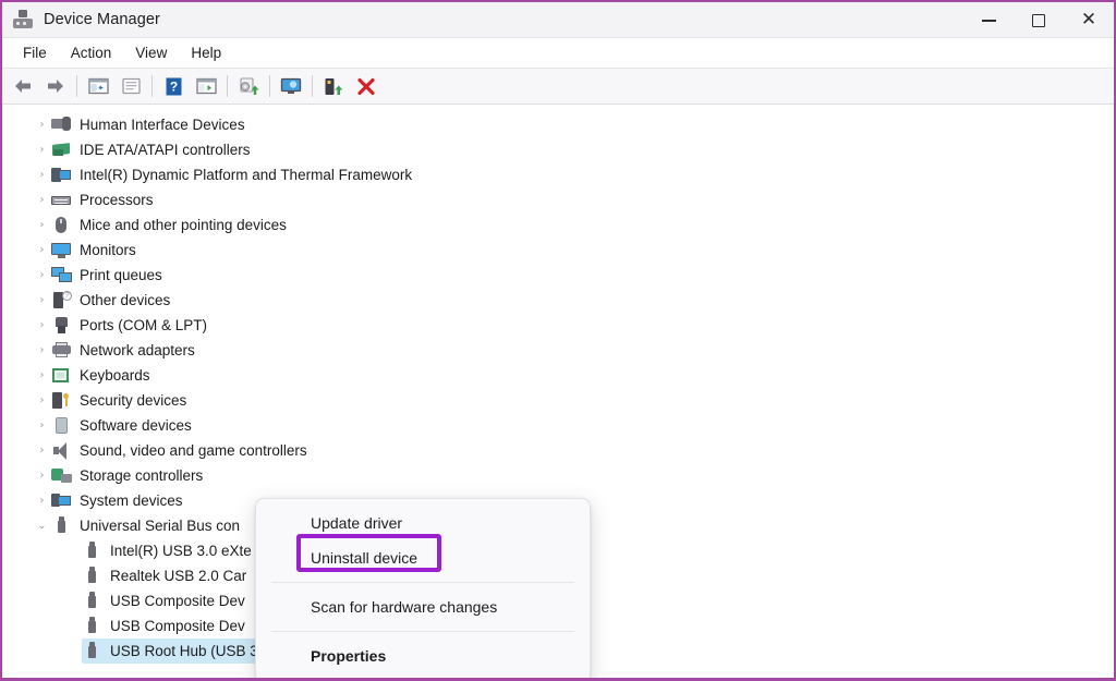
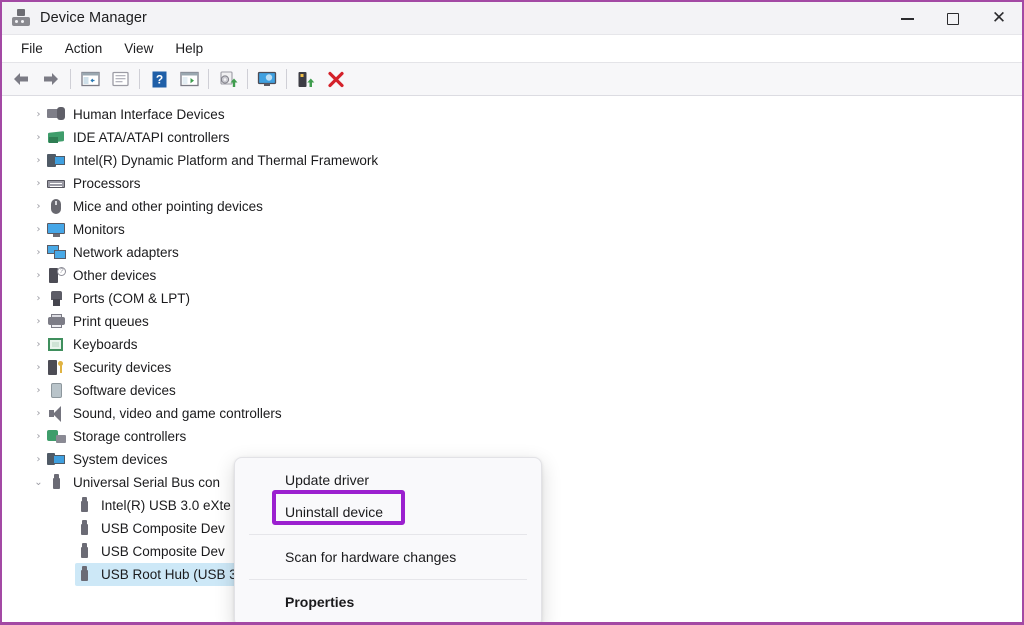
  Device Manager
  ✕
  File
  Action
  View
  Help
  ?
  ›
  Human Interface Devices
  ›
  IDE ATA/ATAPI controllers
  ›
  Intel(R) Dynamic Platform and Thermal Framework
  ›
  Processors
  ›
  Mice and other pointing devices
  ›
  Monitors
  ›
- Print queues
+ Network adapters
  ›
  Other devices
  ›
  Ports (COM & LPT)
  ›
- Network adapters
+ Print queues
  ›
  Keyboards
  ›
  Security devices
  ›
  Software devices
  ›
  Sound, video and game controllers
  ›
  Storage controllers
  ›
  System devices
  ⌄
  Universal Serial Bus con
  Intel(R) USB 3.0 eXte
- Realtek USB 2.0 Car
  USB Composite Dev
  USB Composite Dev
  USB Root Hub (USB
  Update driver
  Uninstall device
  Scan for hardware changes
  Properties
